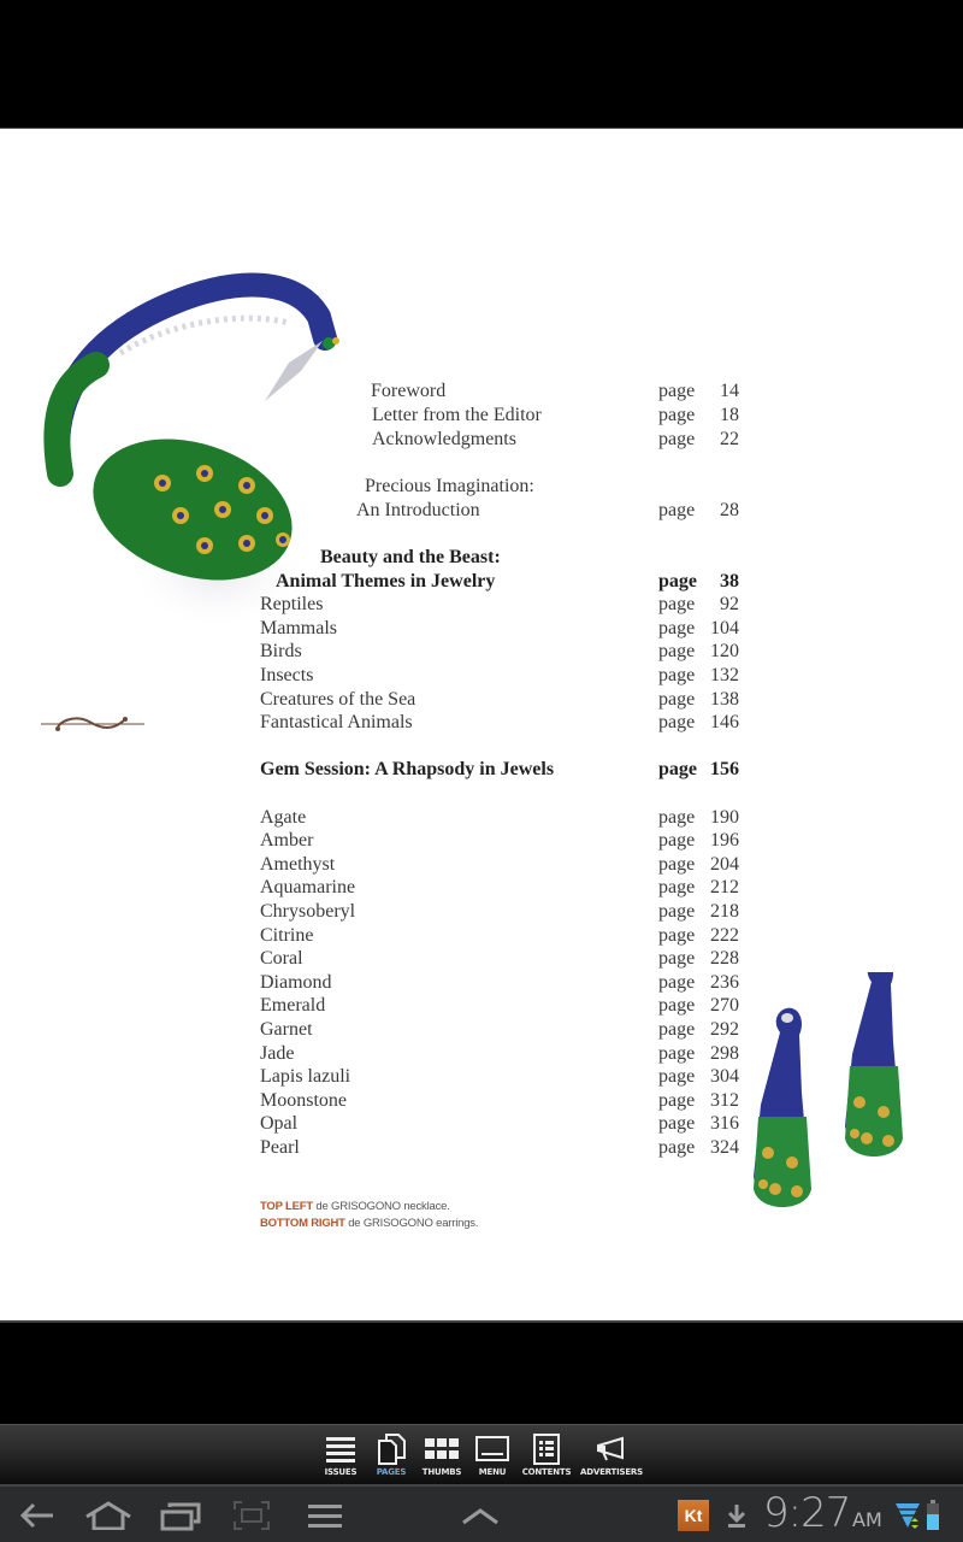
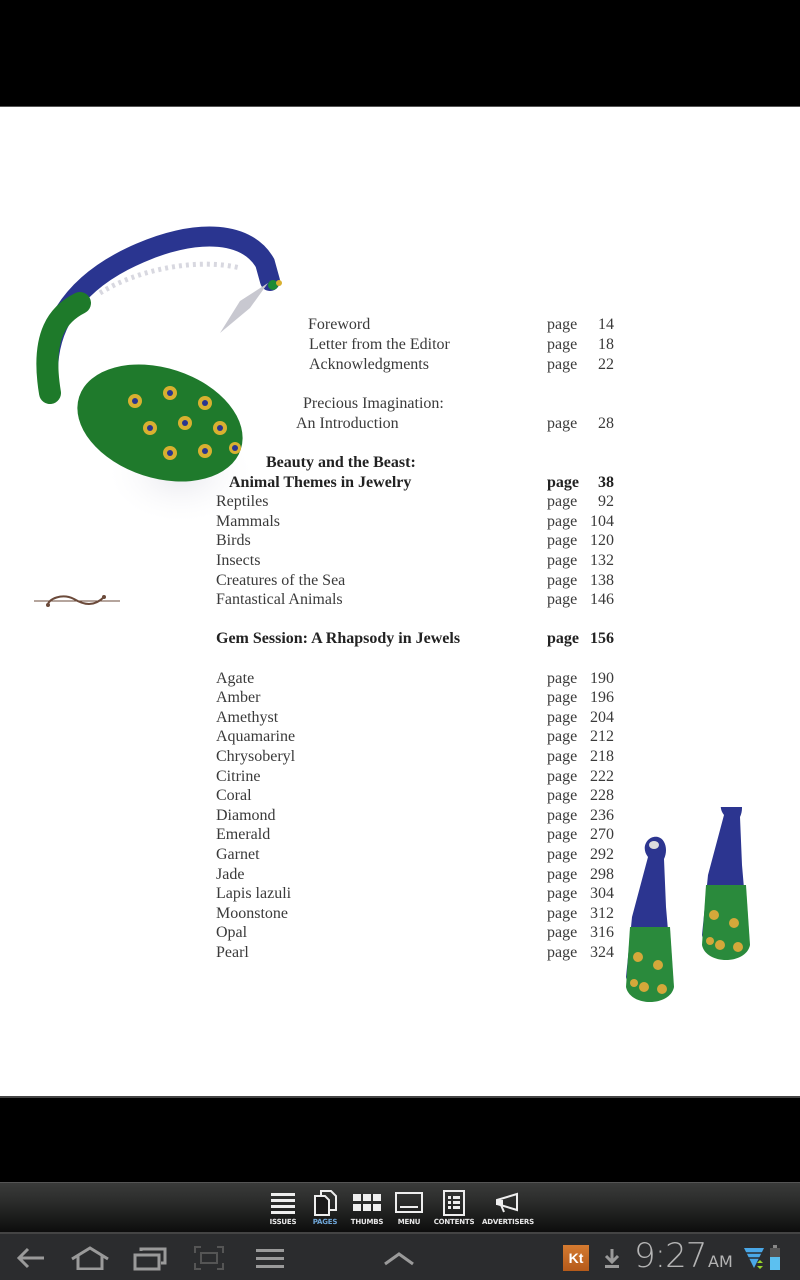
  Foreword
  page
  14
  Letter from the Editor
  page
  18
  Acknowledgments
  page
  22
  Precious Imagination:
  An Introduction
  page
  28
  Beauty and the Beast:
  Animal Themes in Jewelry
  page
  38
  Reptiles
  page
  92
  Mammals
  page
  104
  Birds
  page
  120
  Insects
  page
  132
  Creatures of the Sea
  page
  138
  Fantastical Animals
  page
  146
  Gem Session: A Rhapsody in Jewels
  page
  156
  Agate
  page
  190
  Amber
  page
  196
  Amethyst
  page
  204
  Aquamarine
  page
  212
  Chrysoberyl
  page
  218
  Citrine
  page
  222
  Coral
  page
  228
  Diamond
  page
  236
  Emerald
  page
  270
  Garnet
  page
  292
  Jade
  page
  298
  Lapis lazuli
  page
  304
  Moonstone
  page
  312
  Opal
  page
  316
  Pearl
  page
  324
- TOP LEFT de GRISOGONO necklace.
- BOTTOM RIGHT de GRISOGONO earrings.
  ISSUES
  PAGES
  THUMBS
  MENU
  CONTENTS
  ADVERTISERS
  Kt
  9:27
  AM
